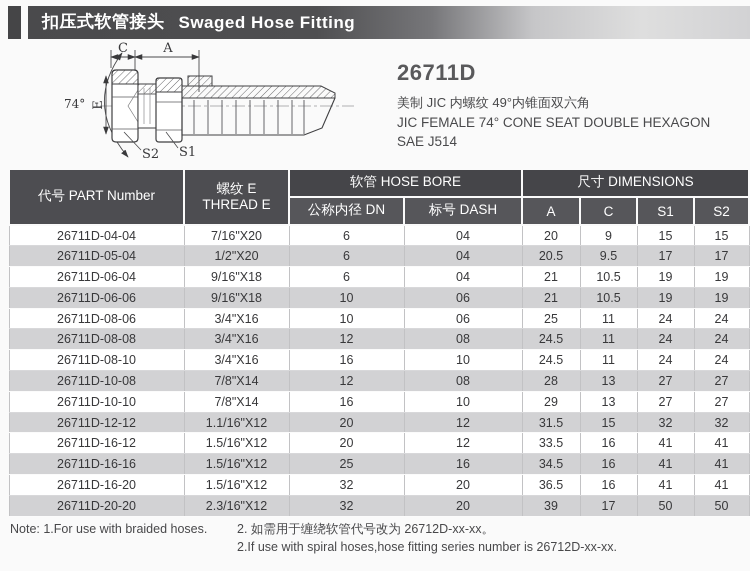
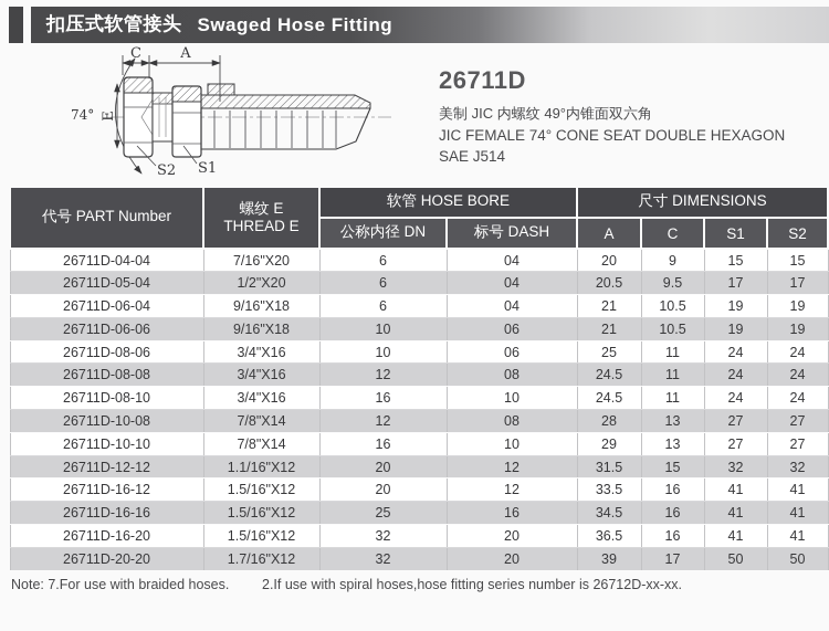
  扣压式软管接头
  Swaged Hose Fitting
  C
  A
  74°
  S2
  S1
  26711D
  美制 JIC 内螺纹 49°内锥面双六角
  JIC FEMALE 74° CONE SEAT DOUBLE HEXAGON
  SAE J514
  代号 PART Number	螺纹 E THREAD E	软管 HOSE BORE	尺寸 DIMENSIONS
  公称内径 DN	标号 DASH	A	C	S1	S2
  26711D-04-04	7/16"X20	6	04	20	9	15	15
  26711D-05-04	1/2"X20	6	04	20.5	9.5	17	17
  26711D-06-04	9/16"X18	6	04	21	10.5	19	19
  26711D-06-06	9/16"X18	10	06	21	10.5	19	19
  26711D-08-06	3/4"X16	10	06	25	11	24	24
  26711D-08-08	3/4"X16	12	08	24.5	11	24	24
  26711D-08-10	3/4"X16	16	10	24.5	11	24	24
  26711D-10-08	7/8"X14	12	08	28	13	27	27
  26711D-10-10	7/8"X14	16	10	29	13	27	27
  26711D-12-12	1.1/16"X12	20	12	31.5	15	32	32
  26711D-16-12	1.5/16"X12	20	12	33.5	16	41	41
  26711D-16-16	1.5/16"X12	25	16	34.5	16	41	41
  26711D-16-20	1.5/16"X12	32	20	36.5	16	41	41
- 26711D-20-20	2.3/16"X12	32	20	39	17	50	50
+ 26711D-20-20	1.7/16"X12	32	20	39	17	50	50
- Note: 1.For use with braided hoses.
+ Note: 7.For use with braided hoses.
- 2. 如需用于缠绕软管代号改为 26712D-xx-xx。
  2.If use with spiral hoses,hose fitting series number is 26712D-xx-xx.
